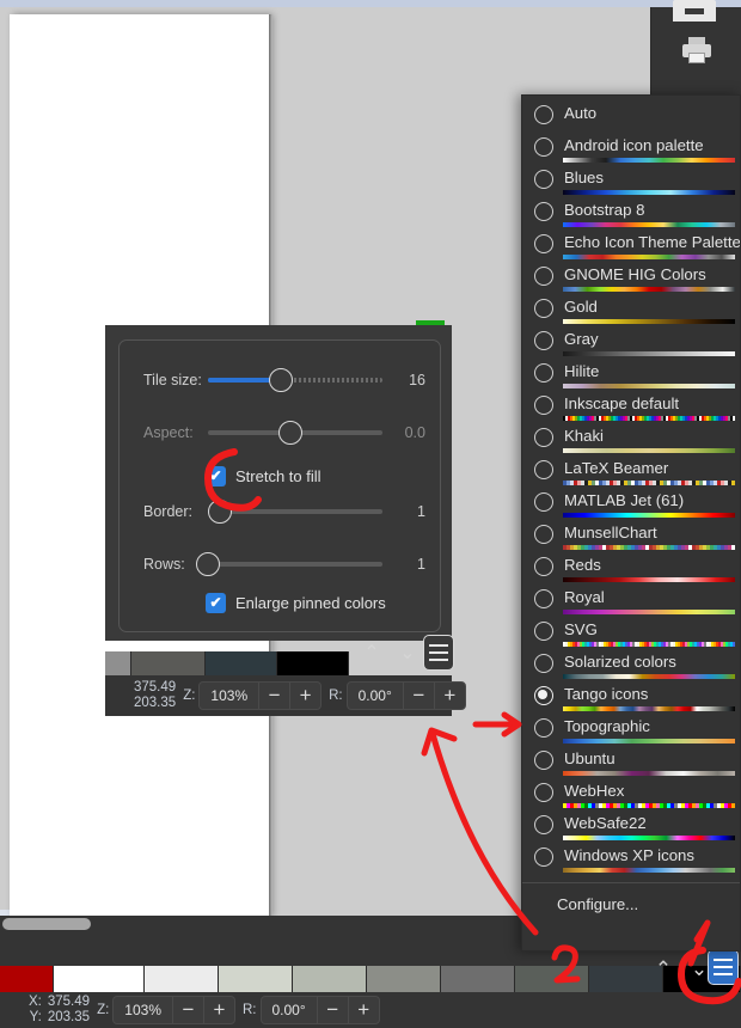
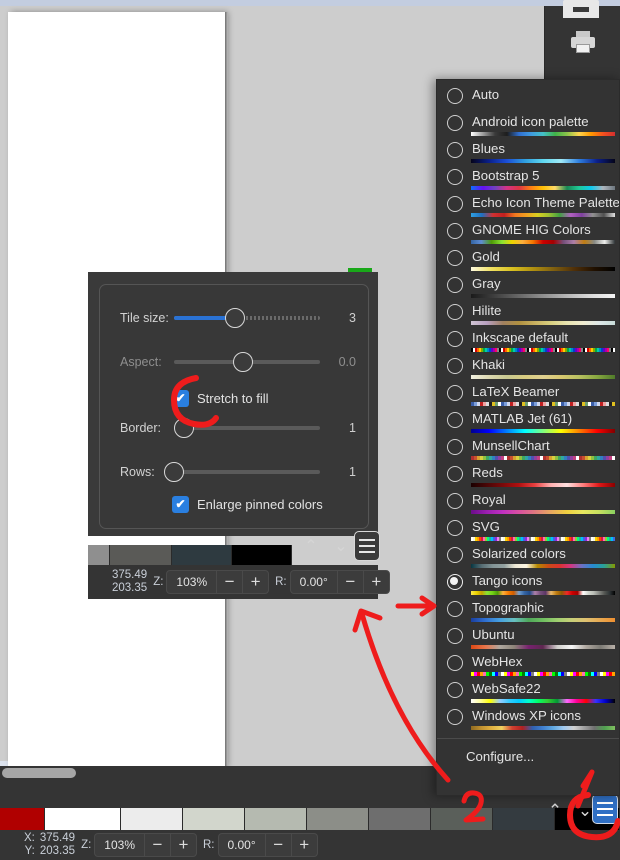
  X:
  Y:
  375.49
  203.35
  Z:
  103%
  −
  +
  R:
  0.00°
  −
  +
  ⌃
  ⌄
  375.49
  203.35
  Z:
  103%
  −
  +
  R:
  0.00°
  −
  +
  Tile size:
- 16
+ 3
  Aspect:
  0.0
  Border:
  1
  Rows:
  1
  ✔
  Stretch to fill
  ✔
  Enlarge pinned colors
  Auto
  Android icon palette
  Blues
- Bootstrap 8
+ Bootstrap 5
  Echo Icon Theme Palette
  GNOME HIG Colors
  Gold
  Gray
  Hilite
  Inkscape default
  Khaki
  LaTeX Beamer
  MATLAB Jet (61)
  MunsellChart
  Reds
  Royal
  SVG
  Solarized colors
  Tango icons
  Topographic
  Ubuntu
  WebHex
  WebSafe22
  Windows XP icons
  Configure...
